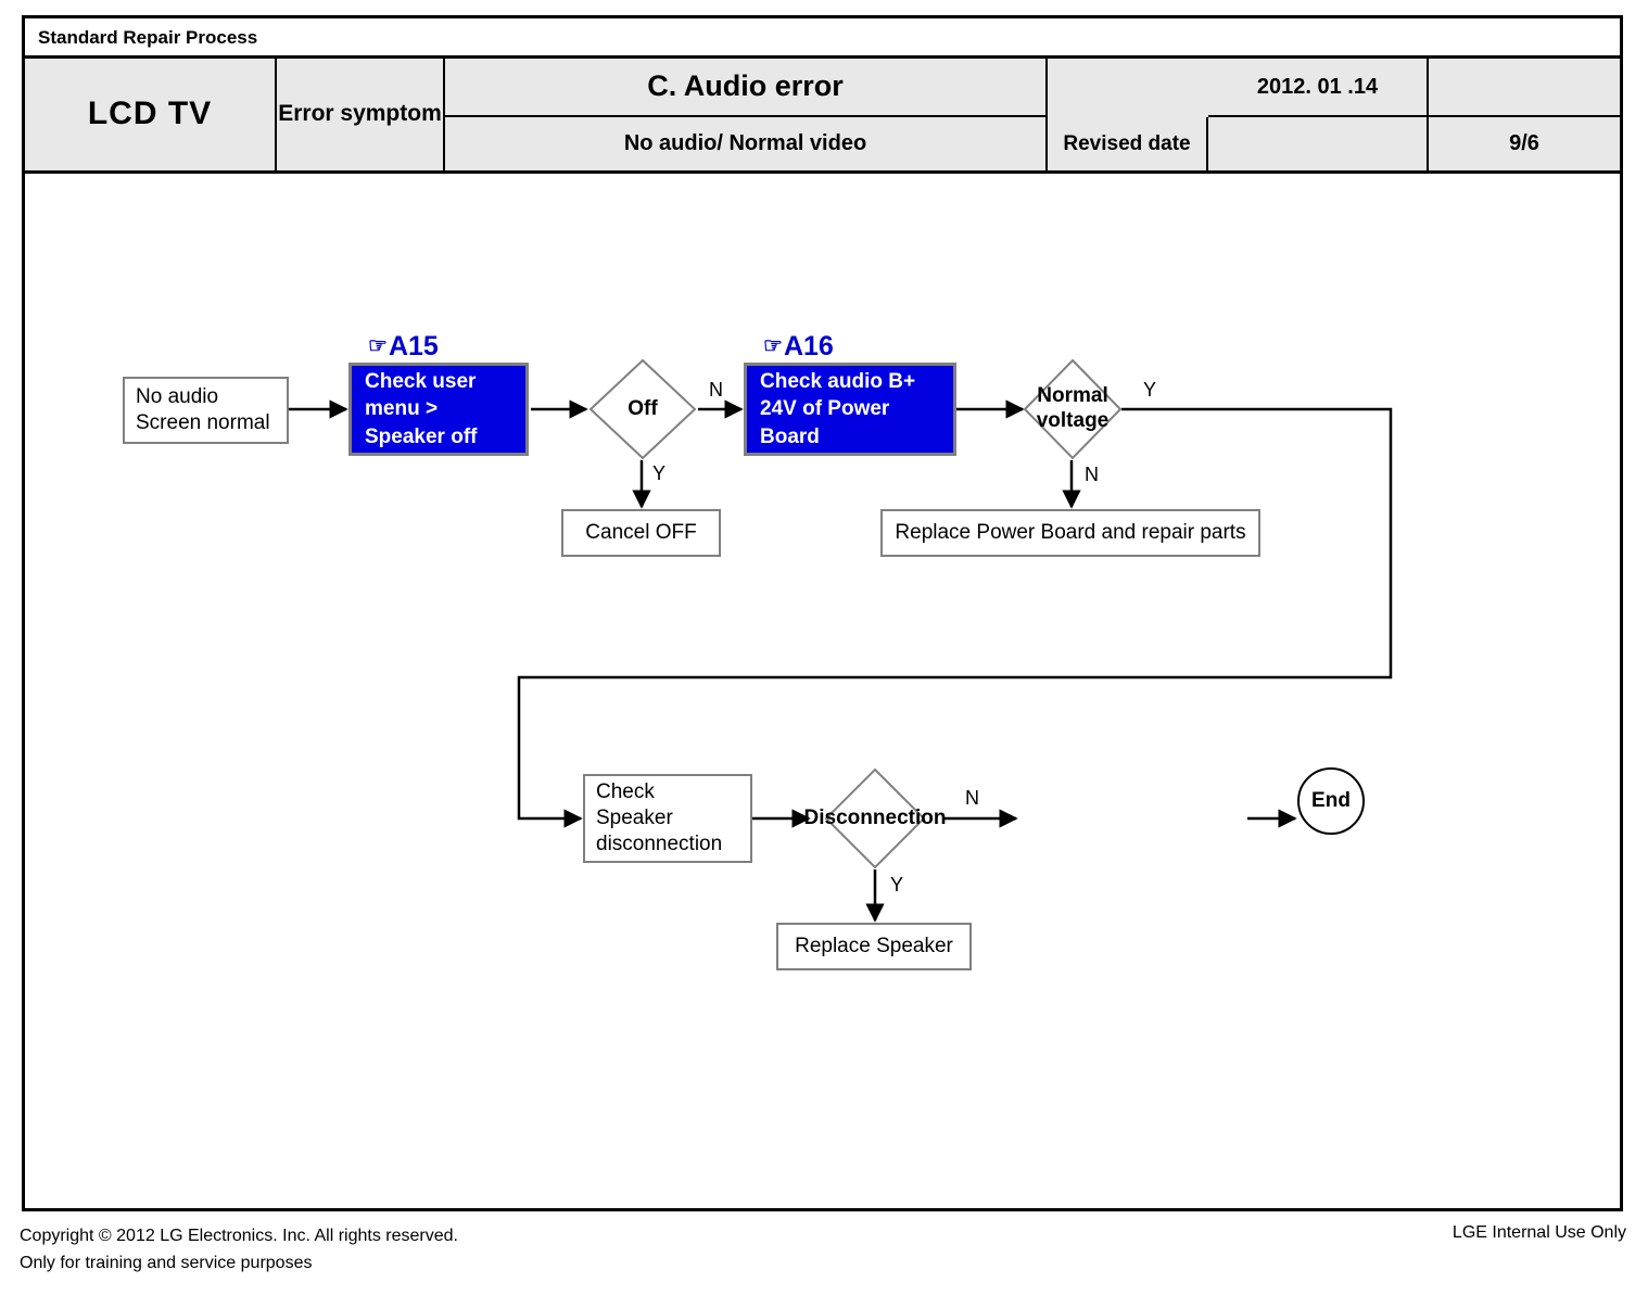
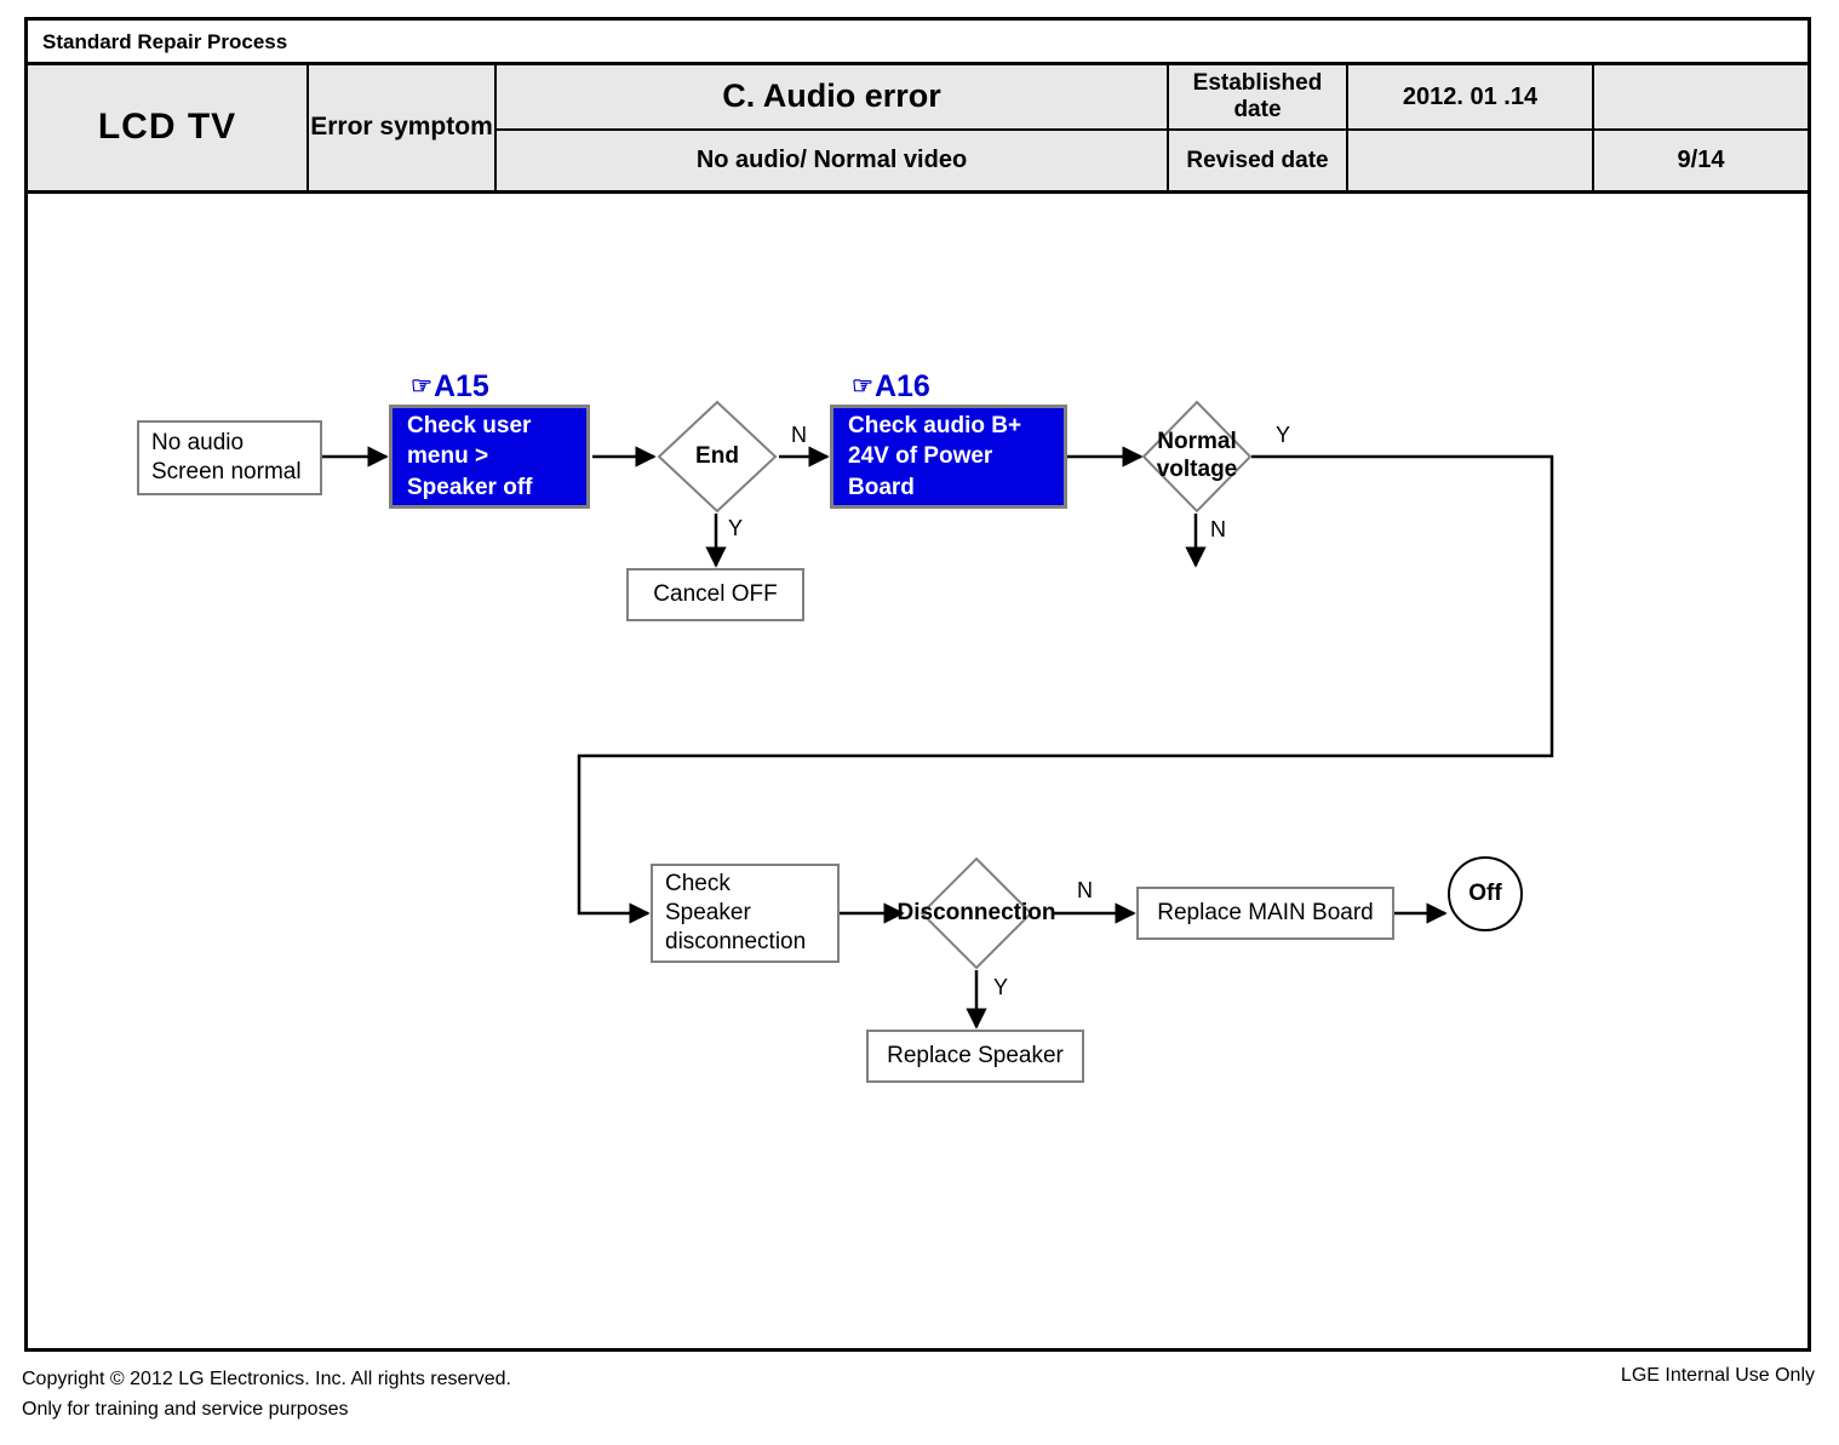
  Standard Repair Process
  LCD TV
  Error symptom
  C. Audio error
  No audio/ Normal video
+ Established date
  2012. 01 .14
  Revised date
- 9/6
+ 9/14
  ☞A15
  ☞A16
  No audio
  Screen normal
  Check user
  menu >
  Speaker off
- Off
+ End
  Cancel OFF
  Check audio B+
  24V of Power
  Board
  Normal
  voltage
- Replace Power Board and repair parts
  Check
  Speaker
  disconnection
  Disconnection
  Replace Speaker
+ Replace MAIN Board
- End
+ Off
  N
  Y
  Y
  N
  N
  Y
  Copyright © 2012 LG Electronics. Inc. All rights reserved.
  Only for training and service purposes
  LGE Internal Use Only
